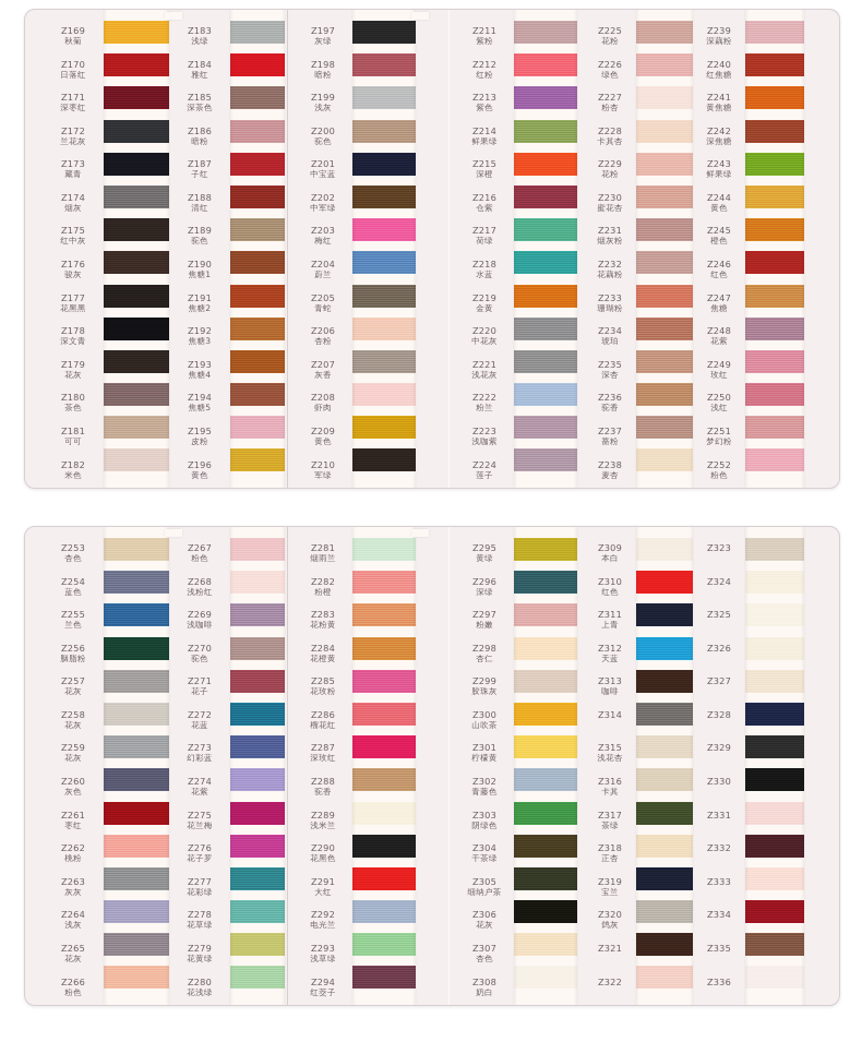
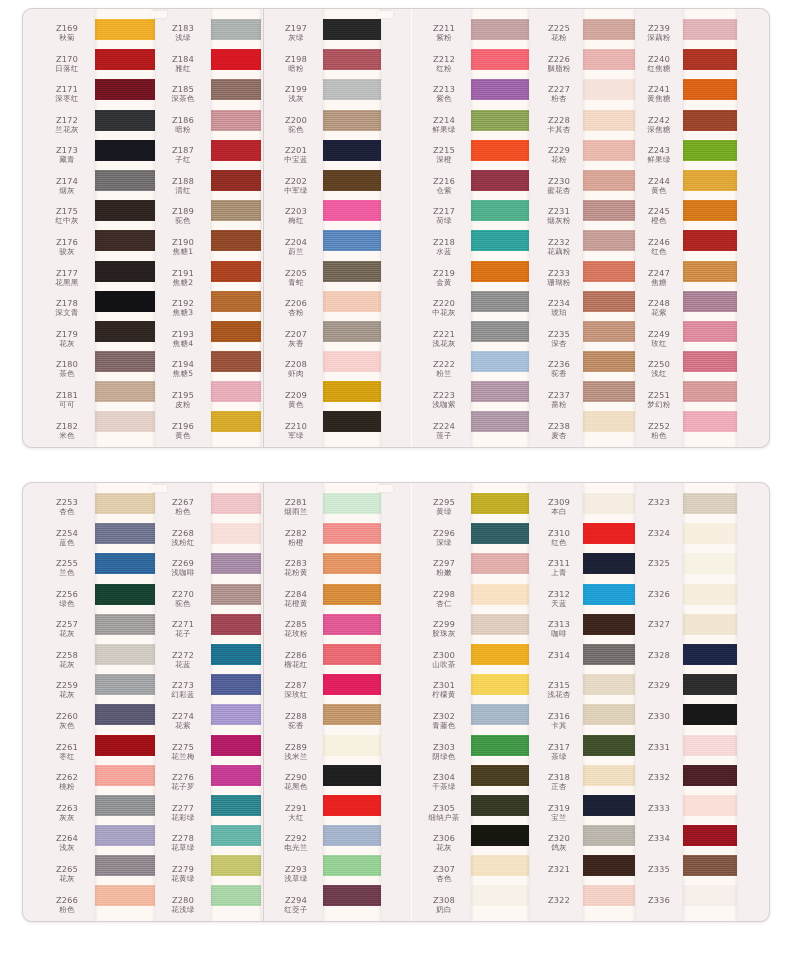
  Z169
  秋菊
  Z170
  日落红
  Z171
  深枣红
  Z172
  兰花灰
  Z173
  藏青
  Z174
  烟灰
  Z175
  红中灰
  Z176
  骏灰
  Z177
  花黑黑
  Z178
  深文青
  Z179
  花灰
  Z180
  茶色
  Z181
  可可
  Z182
  米色
  Z183
  浅绿
  Z184
  雅红
  Z185
  深茶色
  Z186
  暗粉
  Z187
  子红
  Z188
  清红
  Z189
  驼色
  Z190
  焦糖1
  Z191
  焦糖2
  Z192
  焦糖3
  Z193
  焦糖4
  Z194
  焦糖5
  Z195
  皮粉
  Z196
  黄色
  Z197
  灰绿
  Z198
  暗粉
  Z199
  浅灰
  Z200
  驼色
  Z201
  中宝蓝
  Z202
  中军绿
  Z203
  梅红
  Z204
  蔚兰
  Z205
  青蛇
  Z206
  杏粉
  Z207
  灰香
  Z208
  虾肉
  Z209
  黄色
  Z210
  军绿
  Z211
  紫粉
  Z212
  红粉
  Z213
  紫色
  Z214
  鲜果绿
  Z215
  深橙
  Z216
  仓紫
  Z217
  荷绿
  Z218
  水蓝
  Z219
  金黄
  Z220
  中花灰
  Z221
  浅花灰
  Z222
  粉兰
  Z223
  浅咖紫
  Z224
  莲子
  Z225
  花粉
  Z226
- 绿色
+ 胭脂粉
  Z227
  粉杏
  Z228
  卡其杏
  Z229
  花粉
  Z230
  蜜花杏
  Z231
  烟灰粉
  Z232
  花藕粉
  Z233
  珊瑚粉
  Z234
  琥珀
  Z235
  深杏
  Z236
  驼香
  Z237
  蔷粉
  Z238
  麦杏
  Z239
  深藕粉
  Z240
  红焦糖
  Z241
  黄焦糖
  Z242
  深焦糖
  Z243
  鲜果绿
  Z244
  黄色
  Z245
  橙色
  Z246
  红色
  Z247
  焦糖
  Z248
  花紫
  Z249
  玫红
  Z250
  浅红
  Z251
  梦幻粉
  Z252
  粉色
  Z253
  杏色
  Z254
  蓝色
  Z255
  兰色
  Z256
- 胭脂粉
+ 绿色
  Z257
  花灰
  Z258
  花灰
  Z259
  花灰
  Z260
  灰色
  Z261
  枣红
  Z262
  桃粉
  Z263
  灰灰
  Z264
  浅灰
  Z265
  花灰
  Z266
  粉色
  Z267
  粉色
  Z268
  浅粉红
  Z269
  浅咖啡
  Z270
  驼色
  Z271
  花子
  Z272
  花蓝
  Z273
  幻彩蓝
  Z274
  花紫
  Z275
  花兰梅
  Z276
  花子罗
  Z277
  花彩绿
  Z278
  花草绿
  Z279
  花黄绿
  Z280
  花浅绿
  Z281
  烟雨兰
  Z282
  粉橙
  Z283
  花粉黄
  Z284
  花橙黄
  Z285
  花玫粉
  Z286
  榴花红
  Z287
  深玫红
  Z288
  驼香
  Z289
  浅米兰
  Z290
  花黑色
  Z291
  大红
  Z292
  电光兰
  Z293
  浅草绿
  Z294
  红茭子
  Z295
  黄绿
  Z296
  深绿
  Z297
  粉嫩
  Z298
  杏仁
  Z299
  胶珠灰
  Z300
  山吹茶
  Z301
  柠檬黄
  Z302
  青藤色
  Z303
  阴绿色
  Z304
  干茶绿
  Z305
  细纳户茶
  Z306
  花灰
  Z307
  杏色
  Z308
  奶白
  Z309
  本白
  Z310
  红色
  Z311
  上青
  Z312
  天蓝
  Z313
  咖啡
  Z314
  Z315
  浅花杏
  Z316
  卡其
  Z317
  茶绿
  Z318
  正杏
  Z319
  宝兰
  Z320
  鸽灰
  Z321
  Z322
  Z323
  Z324
  Z325
  Z326
  Z327
  Z328
  Z329
  Z330
  Z331
  Z332
  Z333
  Z334
  Z335
  Z336
